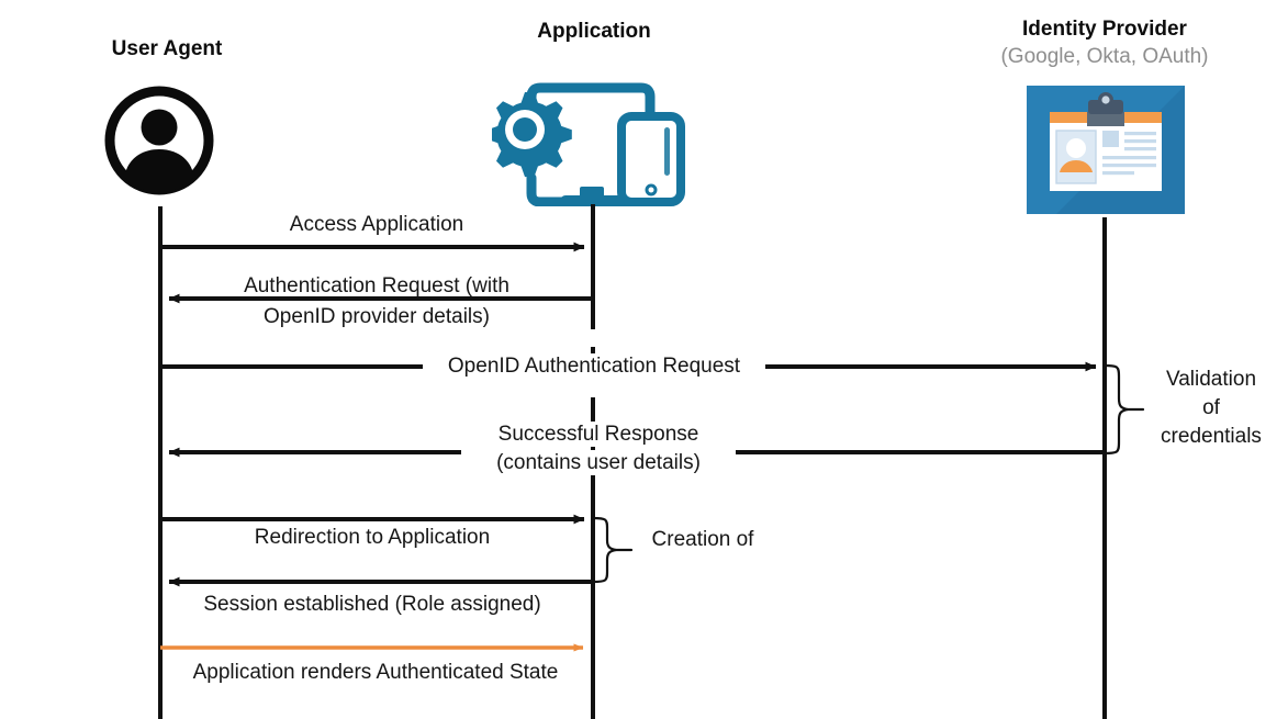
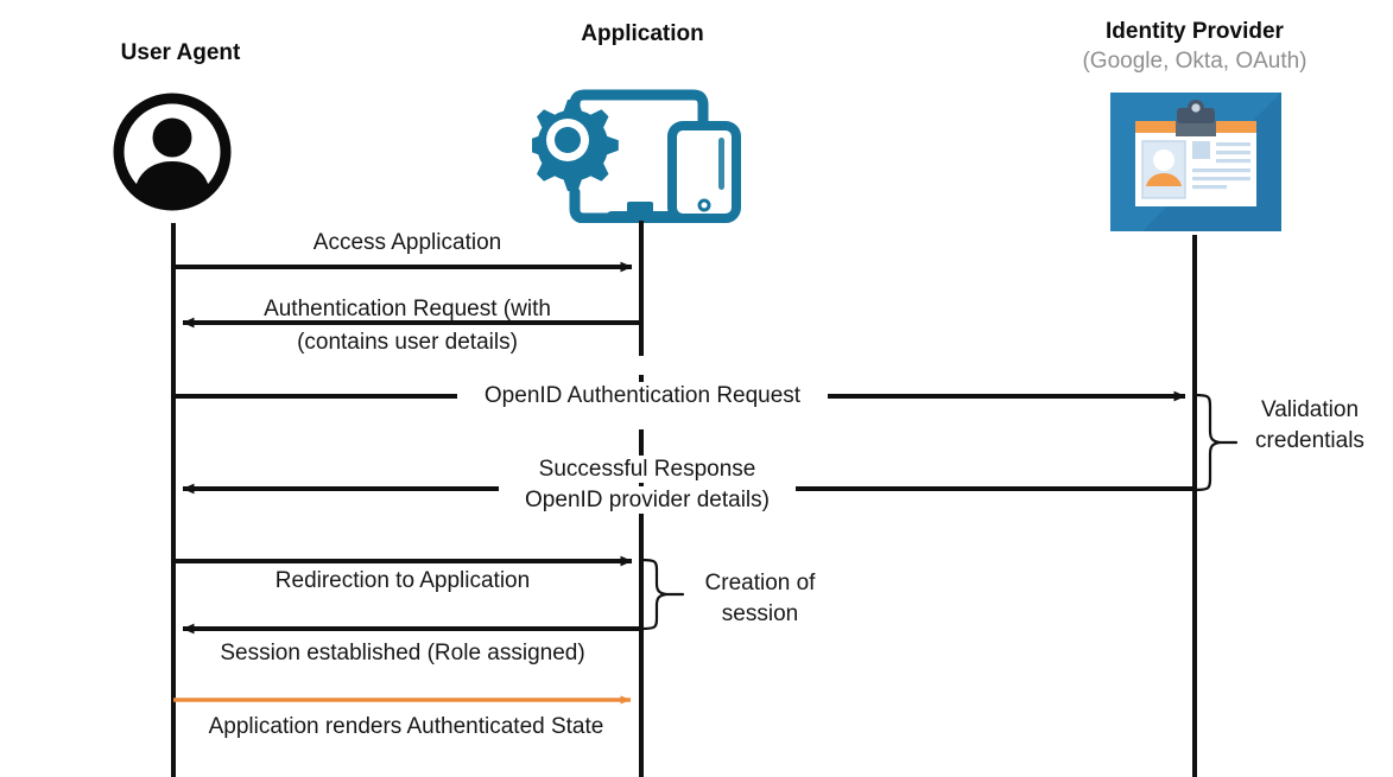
  User Agent
  Application
  Identity Provider
  (Google, Okta, OAuth)
  Access Application
  Authentication Request (with
- OpenID provider details)
+ (contains user details)
  OpenID Authentication Request
  Successful Response
- (contains user details)
+ OpenID provider details)
  Redirection to Application
  Session established (Role assigned)
  Application renders Authenticated State
  Validation
- of
  credentials
  Creation of
+ session
